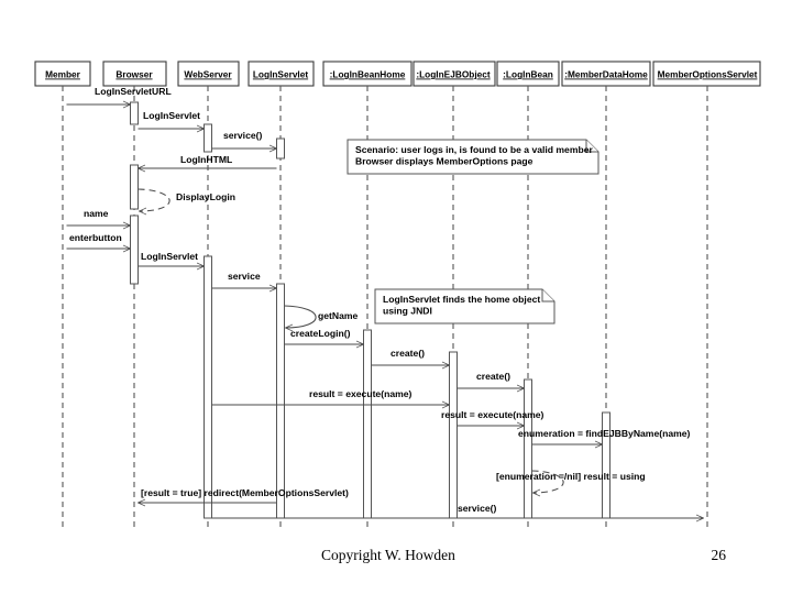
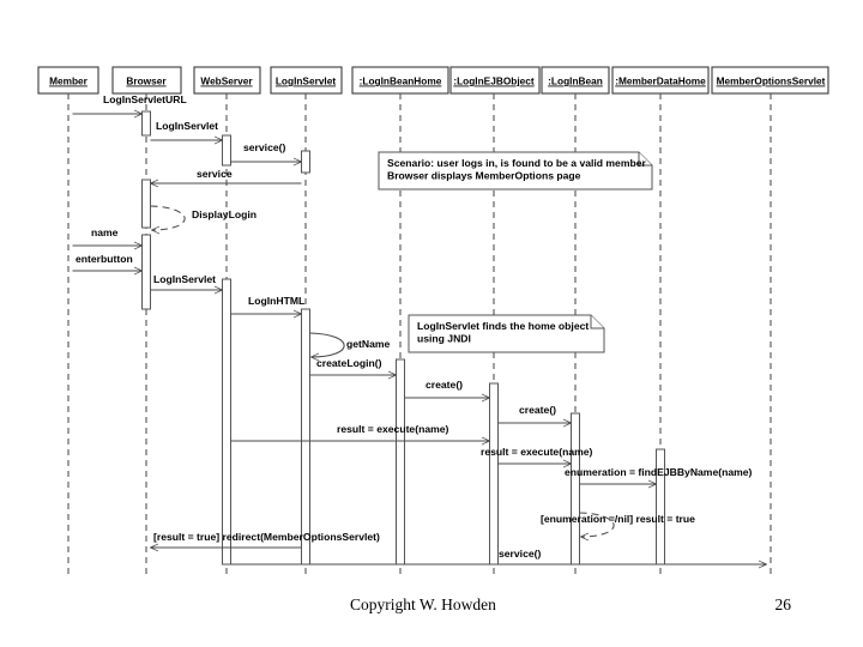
  Member
  Browser
  WebServer
  LogInServlet
  :LogInBeanHome
  :LogInEJBObject
  :LogInBean
  :MemberDataHome
  MemberOptionsServlet
  LogInServletURL
  LogInServlet
  service()
- LogInHTML
+ service
  DisplayLogin
  name
  enterbutton
  LogInServlet
- service
+ LogInHTML
  getName
  createLogin()
  create()
  create()
  result = execute(name)
  result = execute(name)
  enumeration = findEJBByName(name)
- [enumeration =/nil] result = using
+ [enumeration =/nil] result = true
  [result = true] redirect(MemberOptionsServlet)
  service()
  Scenario: user logs in, is found to be a valid member
  Browser displays MemberOptions page
  LogInServlet finds the home object
  using JNDI
  Copyright W. Howden
  26
